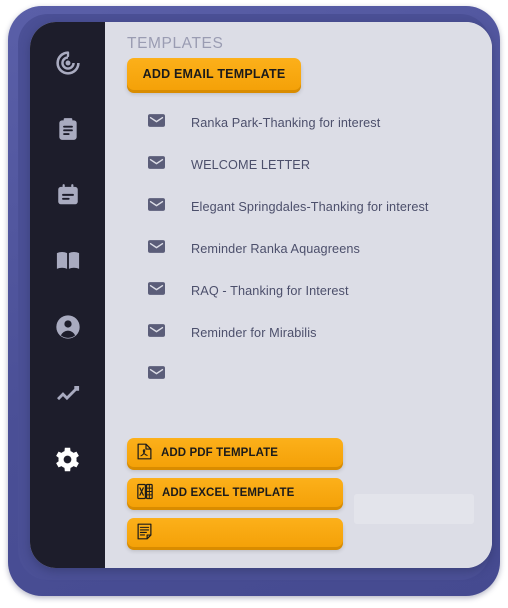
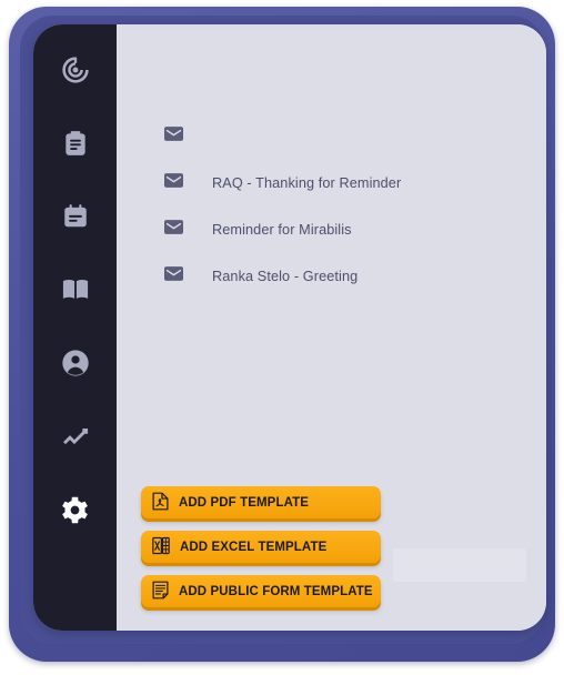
- TEMPLATES
- ADD EMAIL TEMPLATE
- Ranka Park-Thanking for interest
- WELCOME LETTER
- Elegant Springdales-Thanking for interest
- Reminder Ranka Aquagreens
- RAQ - Thanking for Interest
+ RAQ - Thanking for Reminder
  Reminder for Mirabilis
+ Ranka Stelo - Greeting
  ADD PDF TEMPLATE
  ADD EXCEL TEMPLATE
+ ADD PUBLIC FORM TEMPLATE
